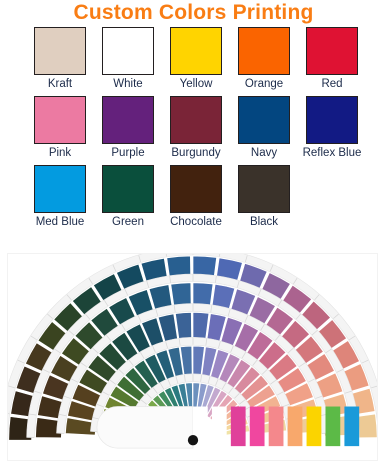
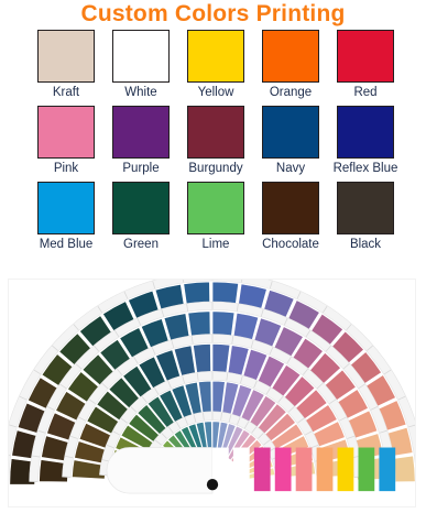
  Custom Colors Printing
  Kraft
  White
  Yellow
  Orange
  Red
  Pink
  Purple
  Burgundy
  Navy
  Reflex Blue
  Med Blue
  Green
+ Lime
  Chocolate
  Black
